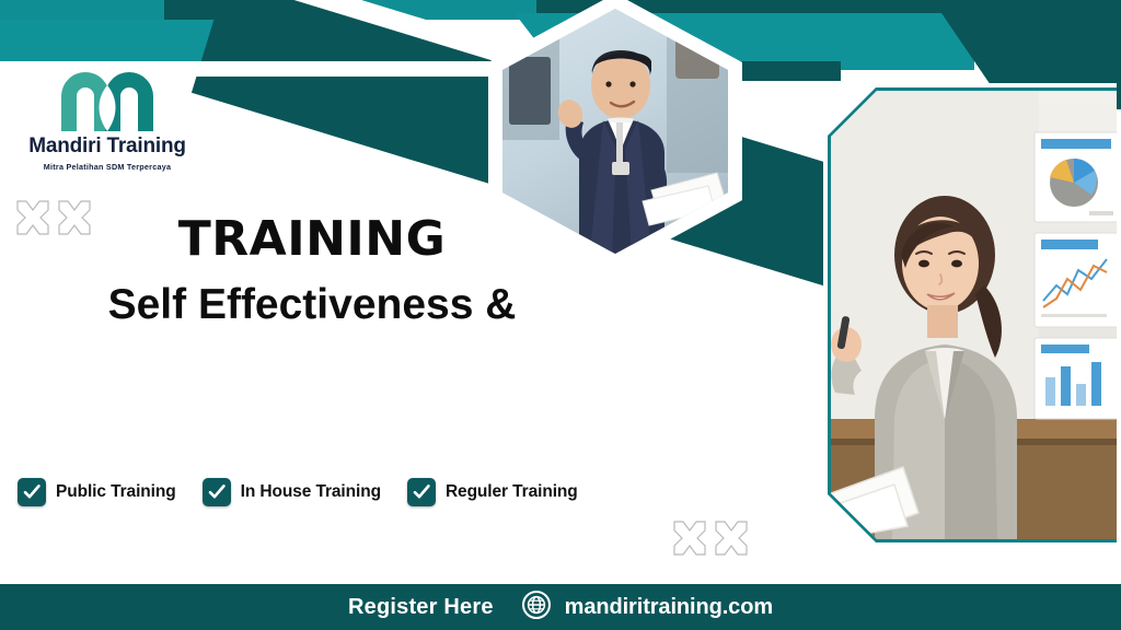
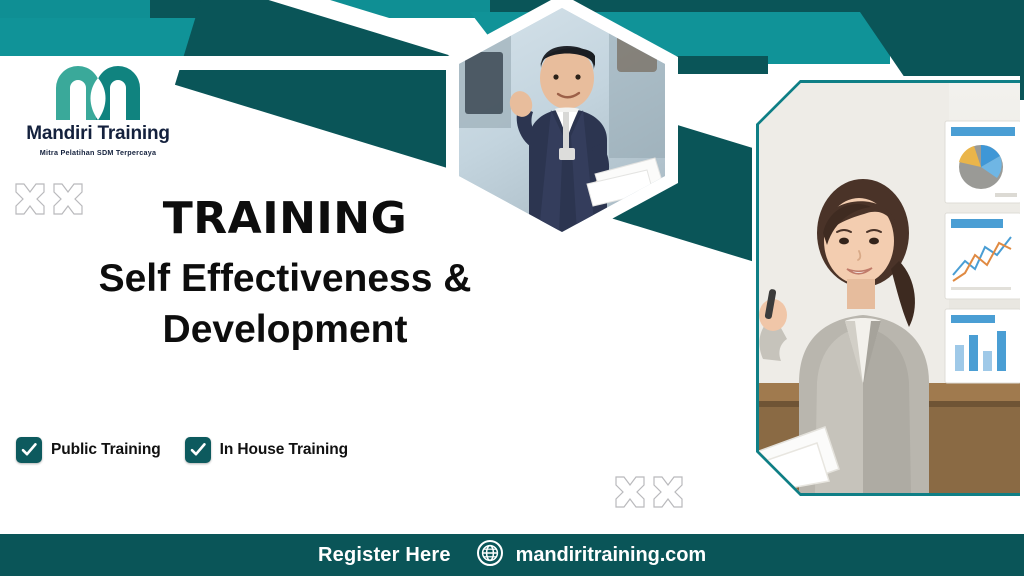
  Mandiri Training
  Mitra Pelatihan SDM Terpercaya
  TRAINING
  Self Effectiveness &
+ Development
  Public Training
  In House Training
- Reguler Training
  Register Here
  mandiritraining.com
